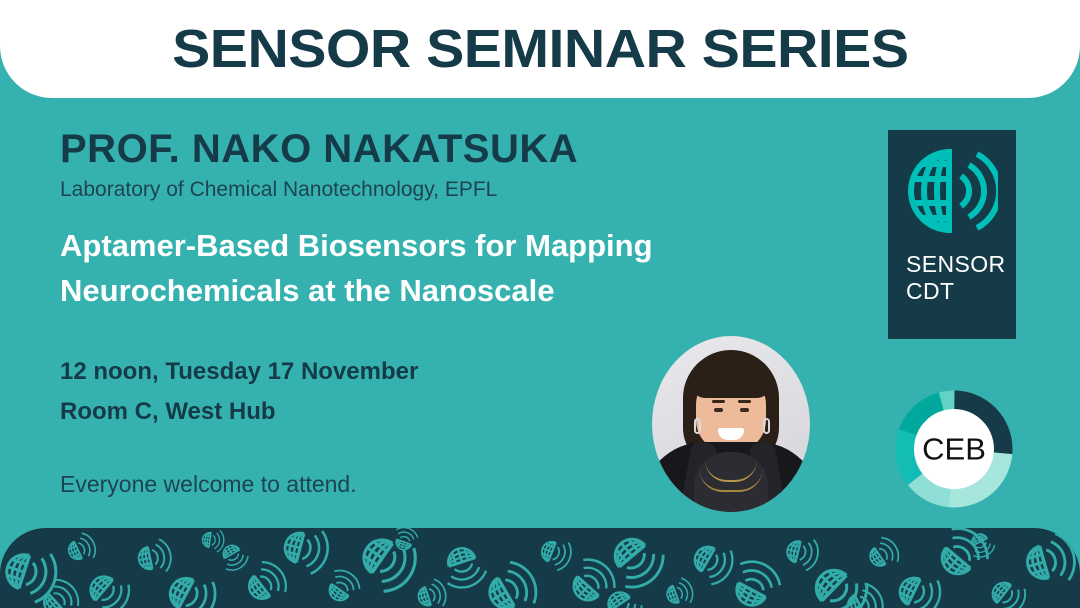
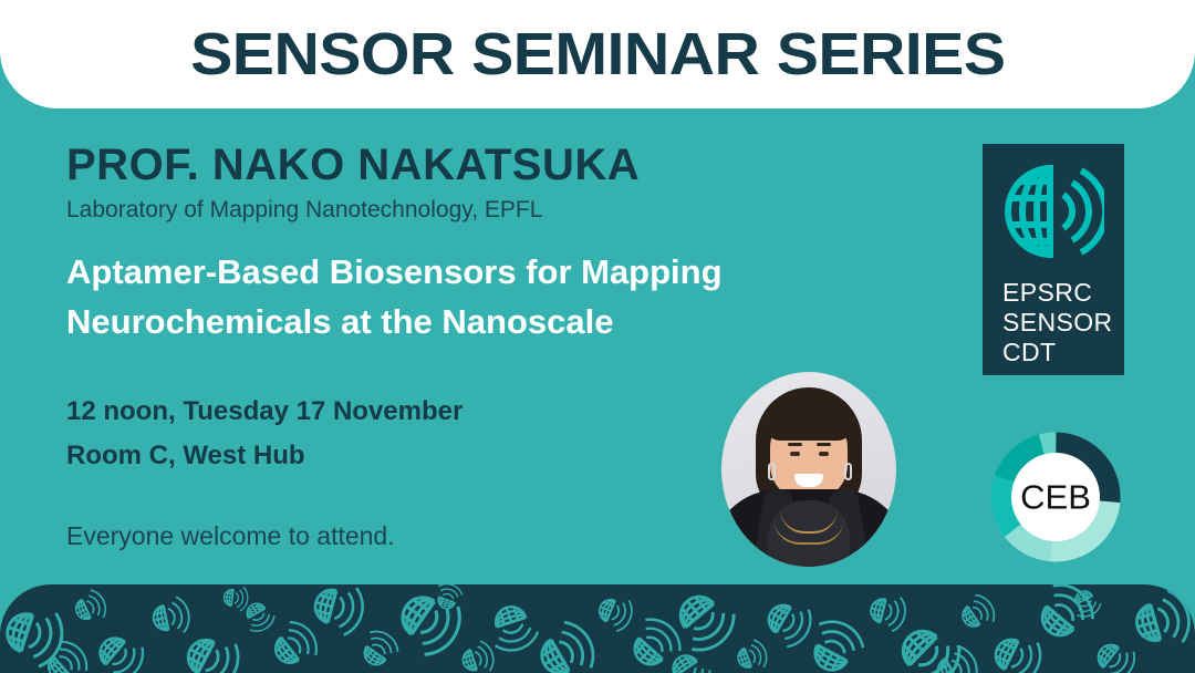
  SENSOR SEMINAR SERIES
  PROF. NAKO NAKATSUKA
- Laboratory of Chemical Nanotechnology, EPFL
+ Laboratory of Mapping Nanotechnology, EPFL
  Aptamer-Based Biosensors for Mapping
  Neurochemicals at the Nanoscale
  12 noon, Tuesday 17 November
  Room C, West Hub
  Everyone welcome to attend.
+ EPSRC
  SENSOR
  CDT
  CEB
